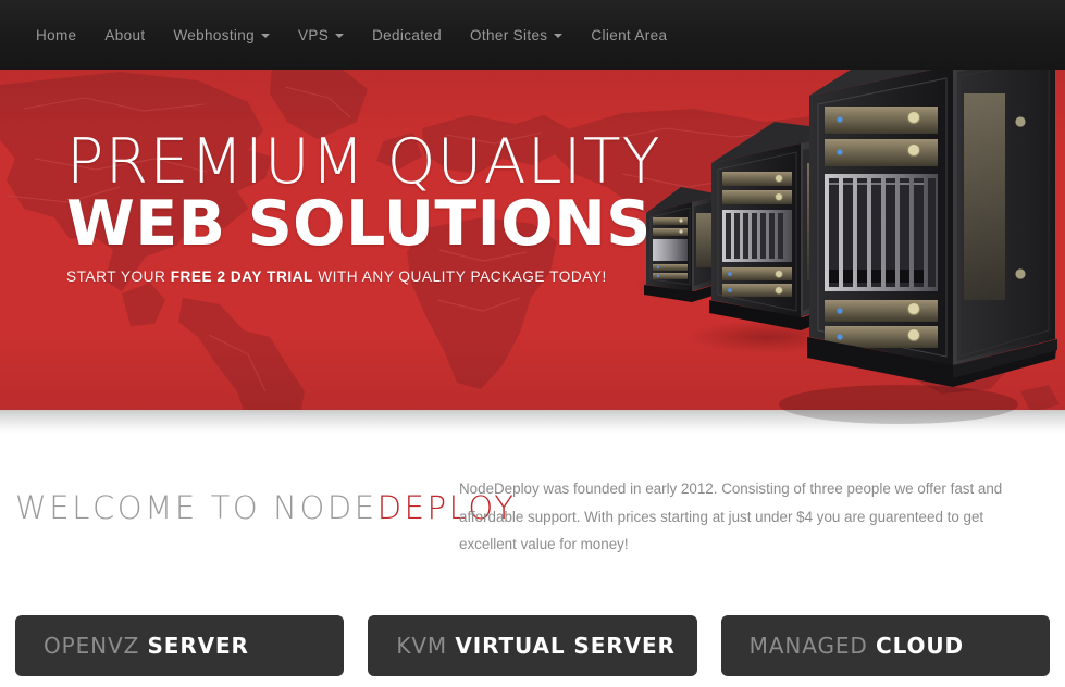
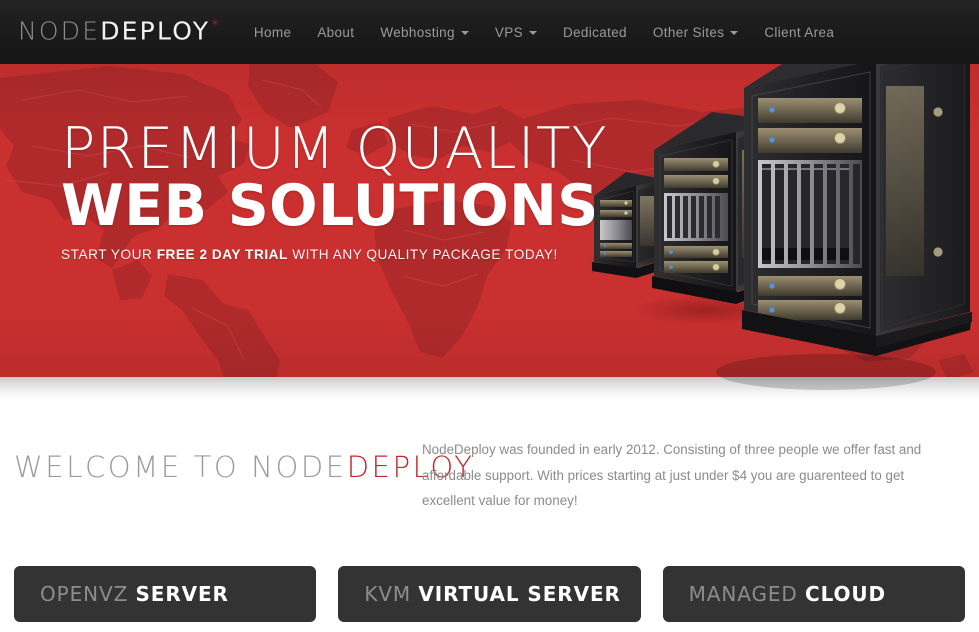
+ NODEDEPLOY*
  Home
  About
  Webhosting
  VPS
  Dedicated
  Other Sites
  Client Area
  PREMIUM QUALITY
  WEB SOLUTIONS
  START YOUR FREE 2 DAY TRIAL WITH ANY QUALITY PACKAGE TODAY!
  WELCOME TO NODEDEPLOY
  NodeDeploy was founded in early 2012. Consisting of three people we offer fast and affordable support. With prices starting at just under $4 you are guarenteed to get excellent value for money!
  OPENVZ SERVER
  KVM VIRTUAL SERVER
  MANAGED CLOUD
